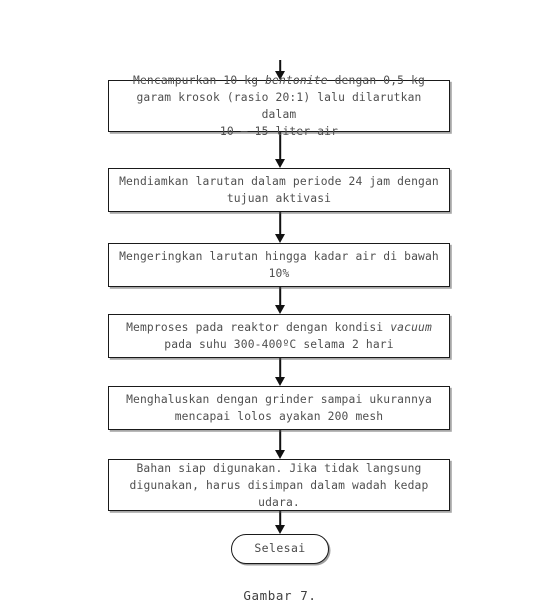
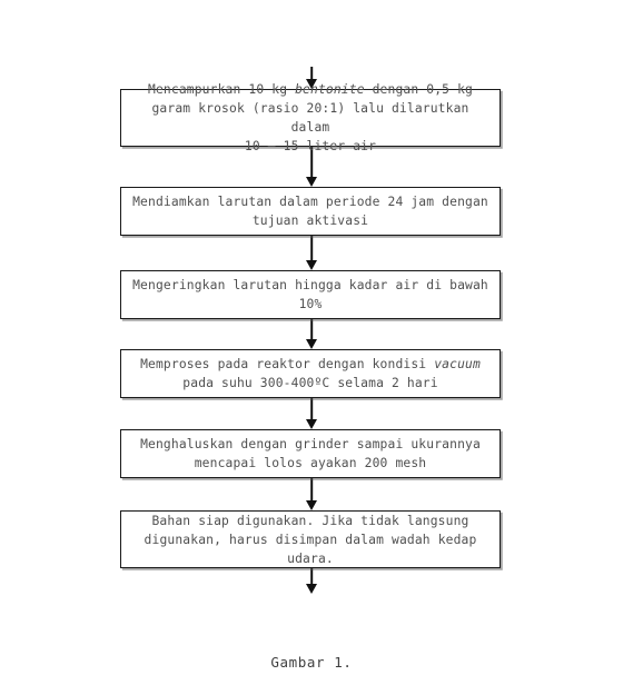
  Mencampurkan 10 kg bentonite dengan 0,5 kg
  garam krosok (rasio 20:1) lalu dilarutkan dalam
  10 – 15 liter air
  Mendiamkan larutan dalam periode 24 jam dengan
  tujuan aktivasi
  Mengeringkan larutan hingga kadar air di bawah
  10%
  Memproses pada reaktor dengan kondisi vacuum
  pada suhu 300-400ºC selama 2 hari
  Menghaluskan dengan grinder sampai ukurannya
  mencapai lolos ayakan 200 mesh
  Bahan siap digunakan. Jika tidak langsung
  digunakan, harus disimpan dalam wadah kedap
  udara.
- Selesai
- Gambar 7.
+ Gambar 1.
